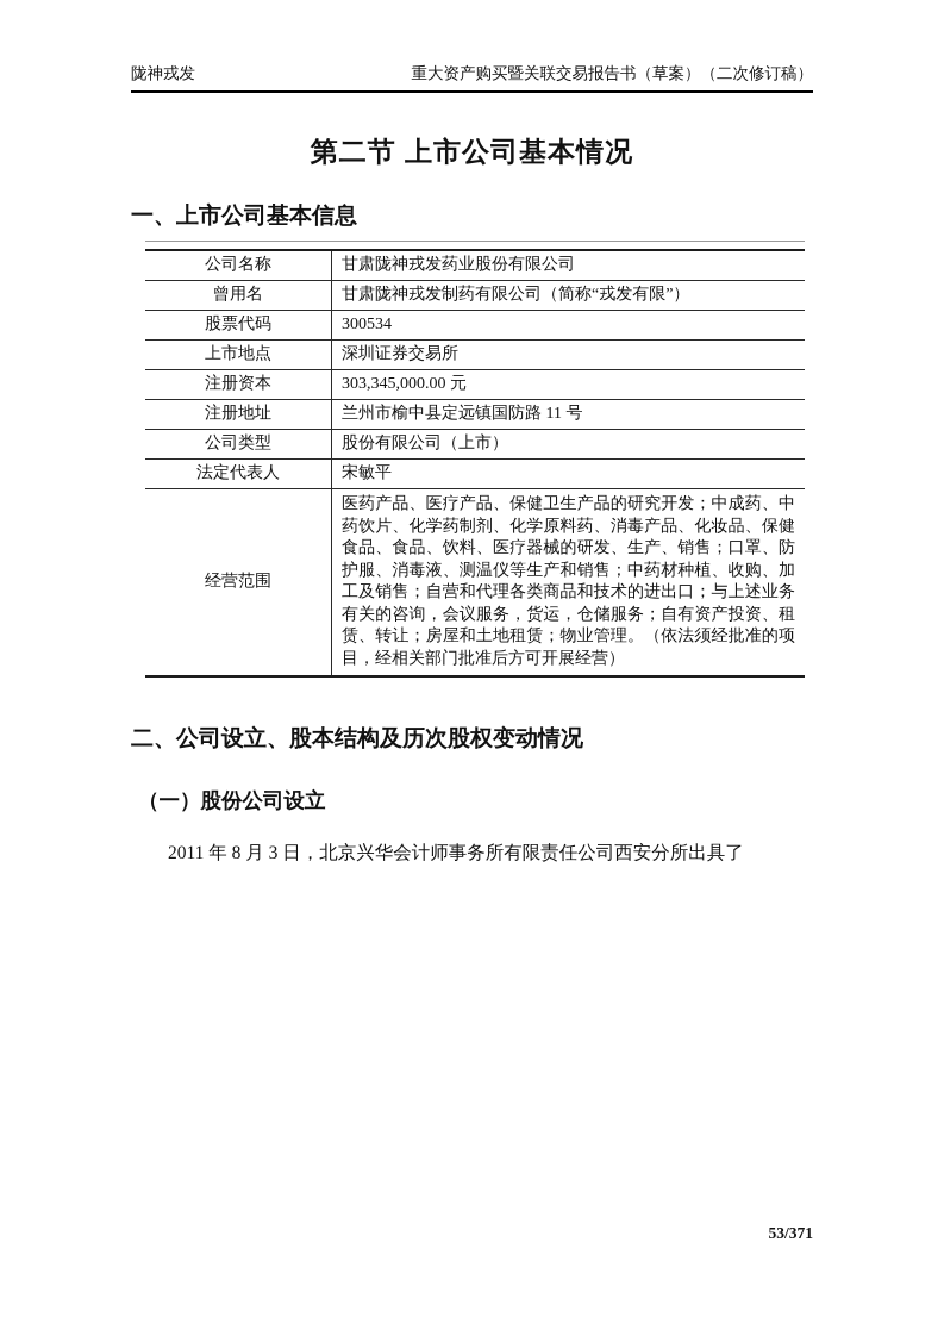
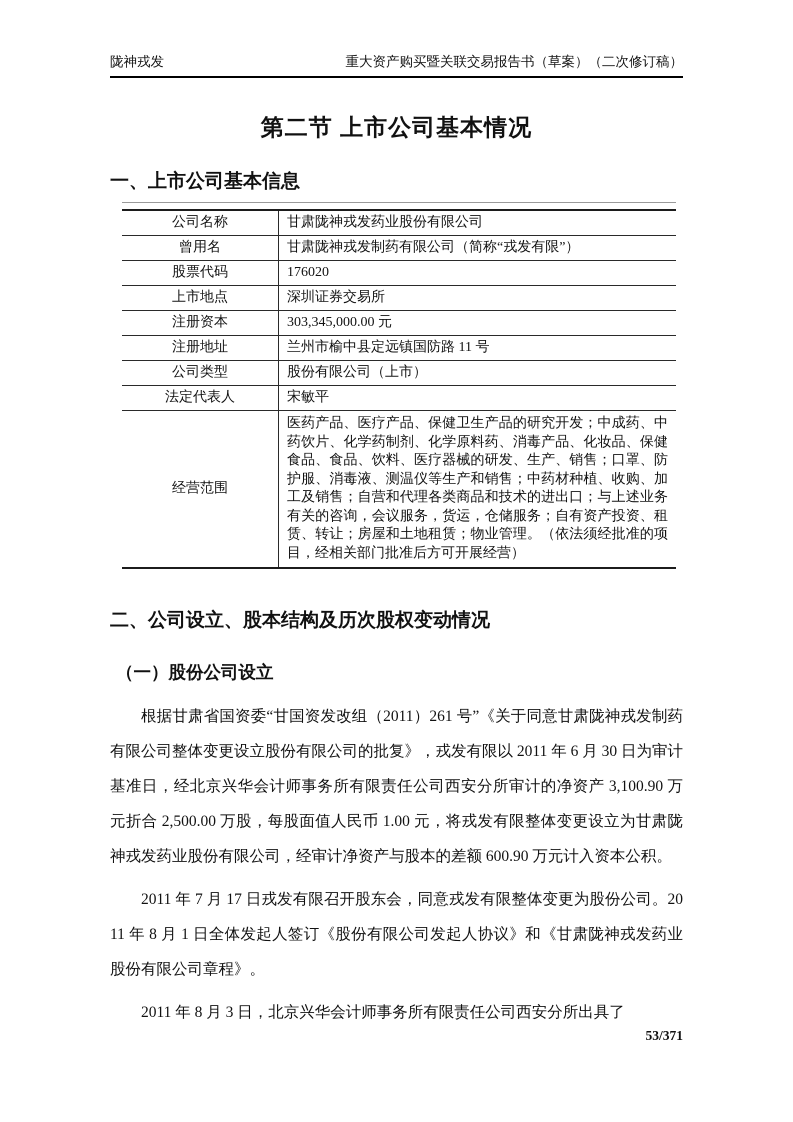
  陇神戎发
  重大资产购买暨关联交易报告书（草案）（二次修订稿）
  第二节 上市公司基本情况
  一、上市公司基本信息
  公司名称	甘肃陇神戎发药业股份有限公司
  曾用名	甘肃陇神戎发制药有限公司（简称“戎发有限”）
- 股票代码	300534
+ 股票代码	176020
  上市地点	深圳证券交易所
  注册资本	303,345,000.00 元
  注册地址	兰州市榆中县定远镇国防路 11 号
  公司类型	股份有限公司（上市）
  法定代表人	宋敏平
  经营范围	医药产品、医疗产品、保健卫生产品的研究开发；中成药、中药饮片、化学药制剂、化学原料药、消毒产品、化妆品、保健食品、食品、饮料、医疗器械的研发、生产、销售；口罩、防护服、消毒液、测温仪等生产和销售；中药材种植、收购、加工及销售；自营和代理各类商品和技术的进出口；与上述业务有关的咨询，会议服务，货运，仓储服务；自有资产投资、租赁、转让；房屋和土地租赁；物业管理。（依法须经批准的项目，经相关部门批准后方可开展经营）
  二、公司设立、股本结构及历次股权变动情况
  （一）股份公司设立
+ 根据甘肃省国资委“甘国资发改组（2011）261 号”《关于同意甘肃陇神戎发制药有限公司整体变更设立股份有限公司的批复》，戎发有限以 2011 年 6 月 30 日为审计基准日，经北京兴华会计师事务所有限责任公司西安分所审计的净资产 3,100.90 万元折合 2,500.00 万股，每股面值人民币 1.00 元，将戎发有限整体变更设立为甘肃陇神戎发药业股份有限公司，经审计净资产与股本的差额 600.90 万元计入资本公积。
+ 2011 年 7 月 17 日戎发有限召开股东会，同意戎发有限整体变更为股份公司。2011 年 8 月 1 日全体发起人签订《股份有限公司发起人协议》和《甘肃陇神戎发药业股份有限公司章程》。
  2011 年 8 月 3 日，北京兴华会计师事务所有限责任公司西安分所出具了
  53/371
